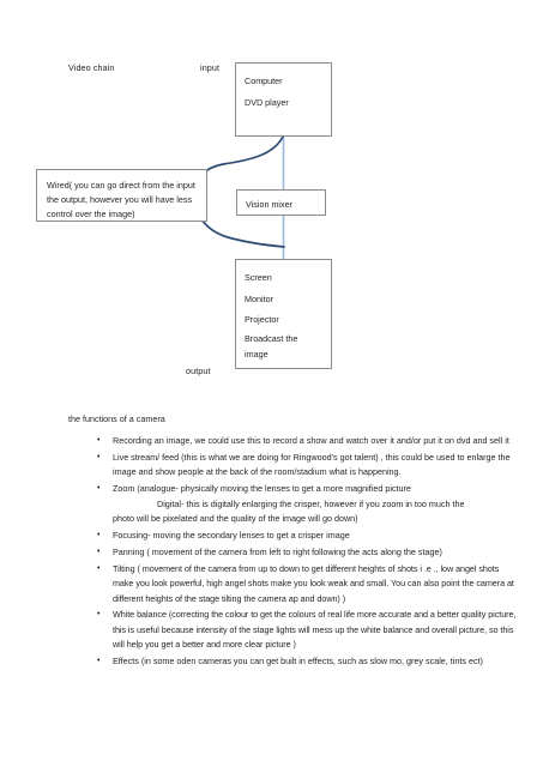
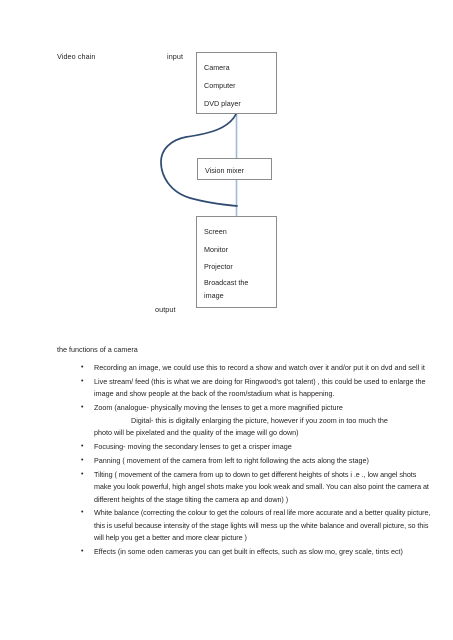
  Video chain
  input
  output
+ Camera
  Computer
  DVD player
- Wired( you can go direct from the input the output, however you will have less control over the image)
  Vision mixer
  Screen
  Monitor
  Projector
  Broadcast the image
  the functions of a camera
  Recording an image, we could use this to record a show and watch over it and/or put it on dvd and sell it
  Live stream/ feed (this is what we are doing for Ringwood’s got talent) , this could be used to enlarge the image and show people at the back of the room/stadium what is happening.
  Zoom (analogue- physically moving the lenses to get a more magnified picture
- Digital- this is digitally enlarging the crisper, however if you zoom in too much the
+ Digital- this is digitally enlarging the picture, however if you zoom in too much the
  photo will be pixelated and the quality of the image will go down)
  Focusing- moving the secondary lenses to get a crisper image
  Panning ( movement of the camera from left to right following the acts along the stage)
  Tilting ( movement of the camera from up to down to get different heights of shots i .e ., low angel shots make you look powerful, high angel shots make you look weak and small. You can also point the camera at different heights of the stage tilting the camera ap and down) )
  White balance (correcting the colour to get the colours of real life more accurate and a better quality picture, this is useful because intensity of the stage lights will mess up the white balance and overall picture, so this will help you get a better and more clear picture )
  Effects (in some oden cameras you can get built in effects, such as slow mo, grey scale, tints ect)
